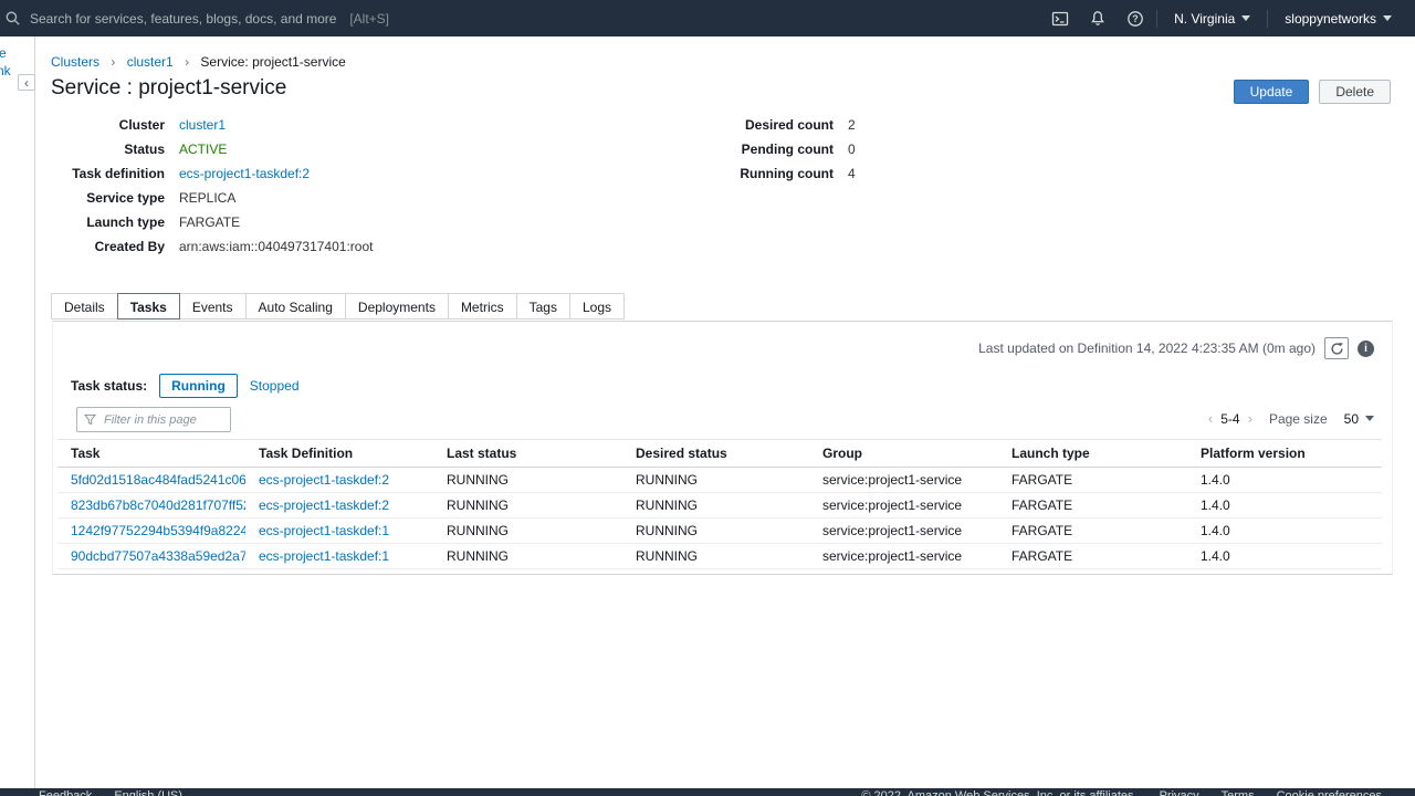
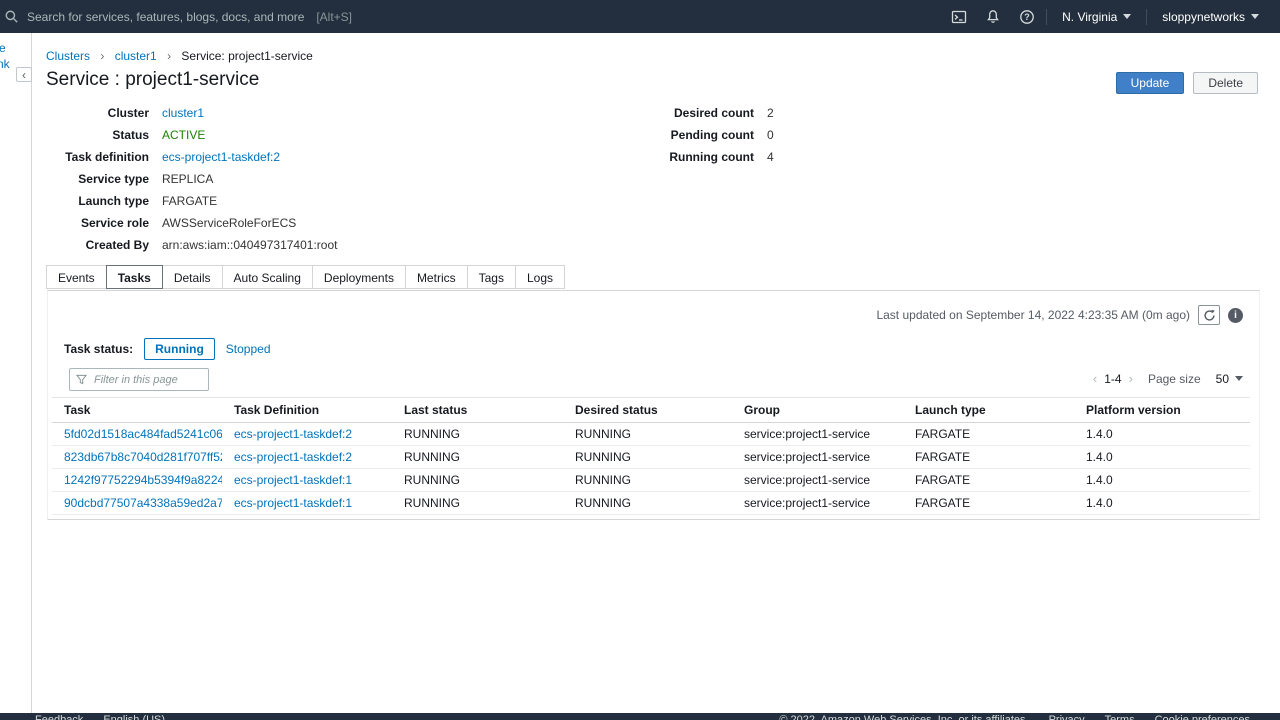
  Search for services, features, blogs, docs, and more
  [Alt+S]
  ?
  N. Virginia
  sloppynetworks
  e
  nk
  ‹
  Clusters › cluster1 › Service: project1-service
  Service : project1-service
  Update
  Delete
  Cluster
  cluster1
  Status
  ACTIVE
  Task definition
  ecs-project1-taskdef:2
  Service type
  REPLICA
  Launch type
  FARGATE
+ Service role
+ AWSServiceRoleForECS
  Created By
  arn:aws:iam::040497317401:root
  Desired count
  2
  Pending count
  0
  Running count
  4
- Details
+ Events
  Tasks
- Events
+ Details
  Auto Scaling
  Deployments
  Metrics
  Tags
  Logs
- Last updated on Definition 14, 2022 4:23:35 AM (0m ago)
+ Last updated on September 14, 2022 4:23:35 AM (0m ago)
  i
  Task status:
  Running
  Stopped
  Filter in this page
  ‹
- 5-4
+ 1-4
  ›
  Page size
  50
  Task	Task Definition	Last status	Desired status	Group	Launch type	Platform version
  5fd02d1518ac484fad5241c06	ecs-project1-taskdef:2	RUNNING	RUNNING	service:project1-service	FARGATE	1.4.0
  823db67b8c7040d281f707ff5	ecs-project1-taskdef:2	RUNNING	RUNNING	service:project1-service	FARGATE	1.4.0
  1242f97752294b5394f9a8224	ecs-project1-taskdef:1	RUNNING	RUNNING	service:project1-service	FARGATE	1.4.0
  90dcbd77507a4338a59ed2a7	ecs-project1-taskdef:1	RUNNING	RUNNING	service:project1-service	FARGATE	1.4.0
